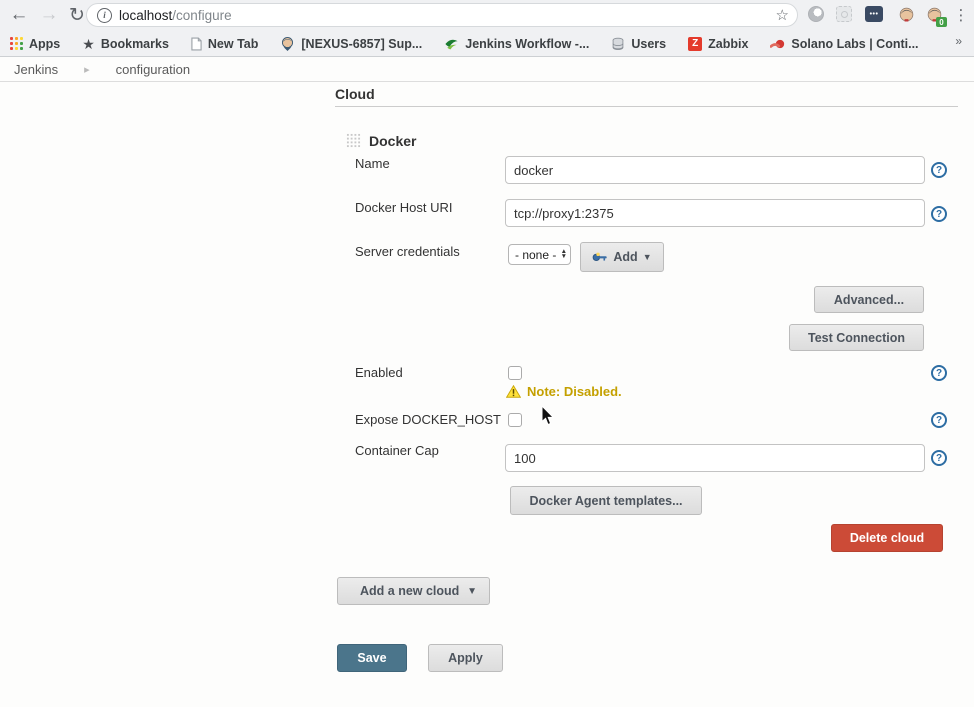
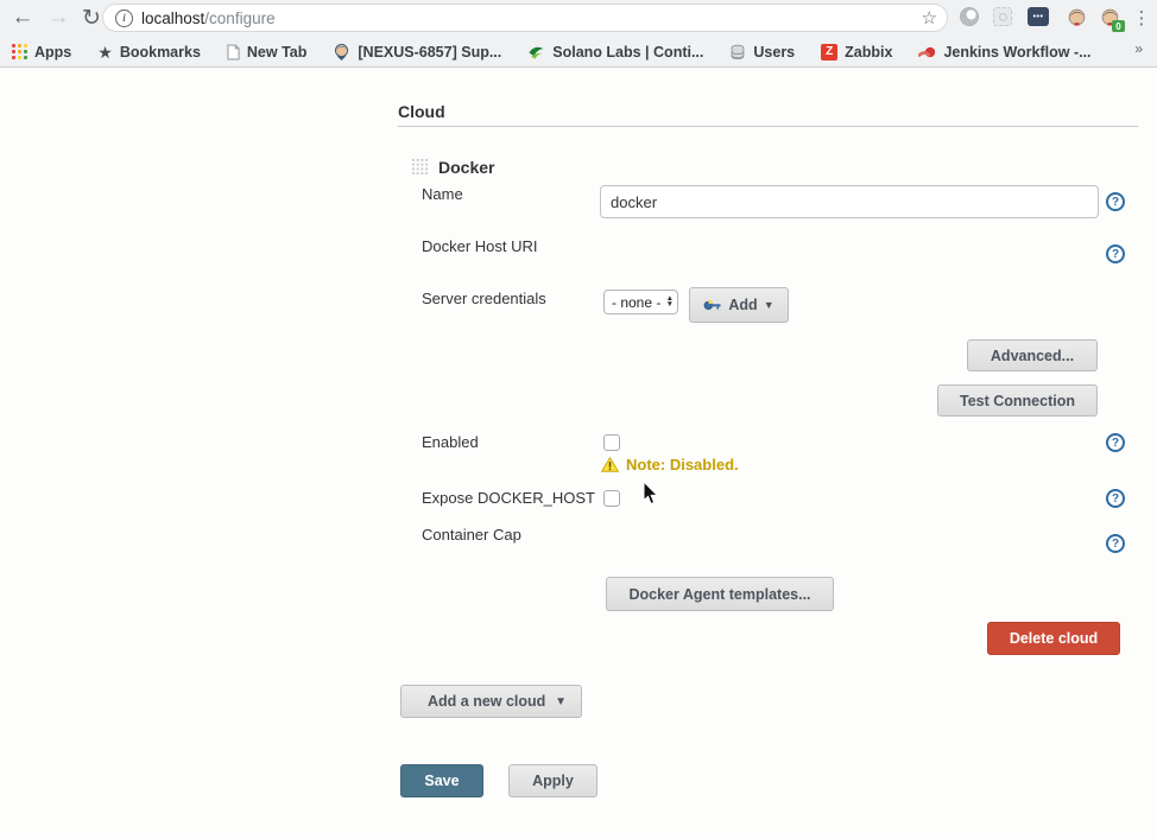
  ←
  →
  ↻
  i
  localhost/configure
  ☆
  0
  ⋮
  Apps
  ★
  Bookmarks
  New Tab
  [NEXUS-6857] Sup...
- Jenkins Workflow -...
+ Solano Labs | Conti...
  Users
  Z
  Zabbix
- Solano Labs | Conti...
+ Jenkins Workflow -...
  »
- Jenkins
- ▸
- configuration
  Cloud
  Docker
  Name
  docker
  ?
  Docker Host URI
- tcp://proxy1:2375
  ?
  Server credentials
  - none -
  Add
  ▼
  Advanced...
  Test Connection
  Enabled
  ?
  Note: Disabled.
  Expose DOCKER_HOST
  ?
  Container Cap
- 100
  ?
  Docker Agent templates...
  Delete cloud
  Add a new cloud
  ▼
  Save
  Apply
